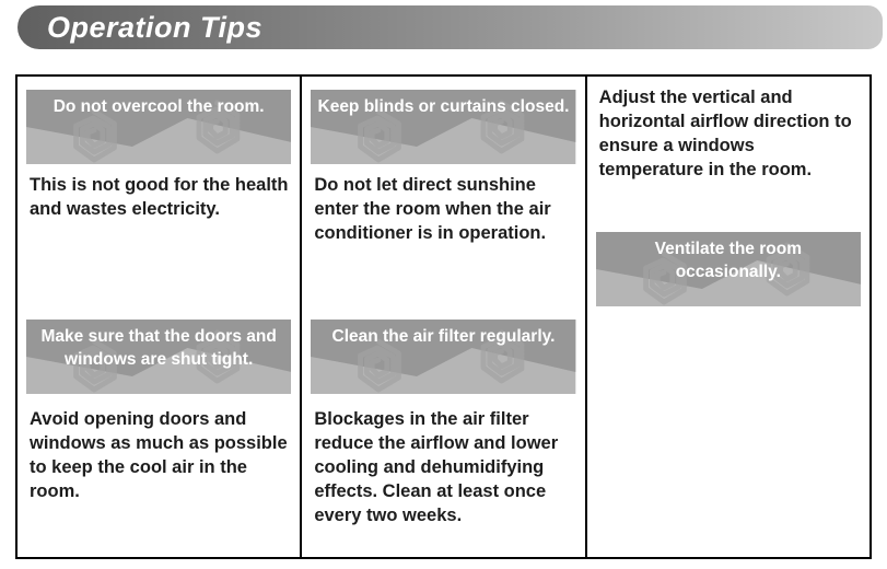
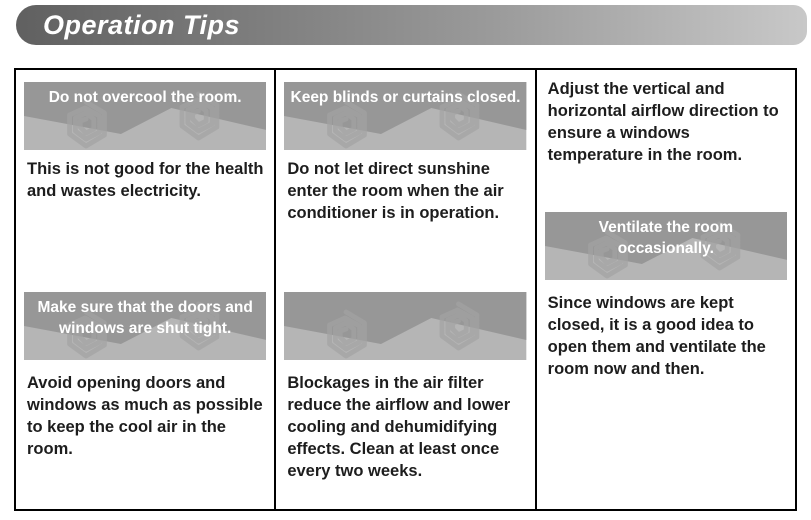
  Operation Tips
  Do not overcool the room.
  This is not good for the health and wastes electricity.
  Make sure that the doors and windows are shut tight.
  Avoid opening doors and windows as much as possible to keep the cool air in the room.
  Keep blinds or curtains closed.
  Do not let direct sunshine enter the room when the air conditioner is in operation.
- Clean the air filter regularly.
  Blockages in the air filter reduce the airflow and lower cooling and dehumidifying effects. Clean at least once every two weeks.
  Adjust the vertical and horizontal airflow direction to ensure a windows temperature in the room.
  Ventilate the room occasionally.
+ Since windows are kept closed, it is a good idea to open them and ventilate the room now and then.
